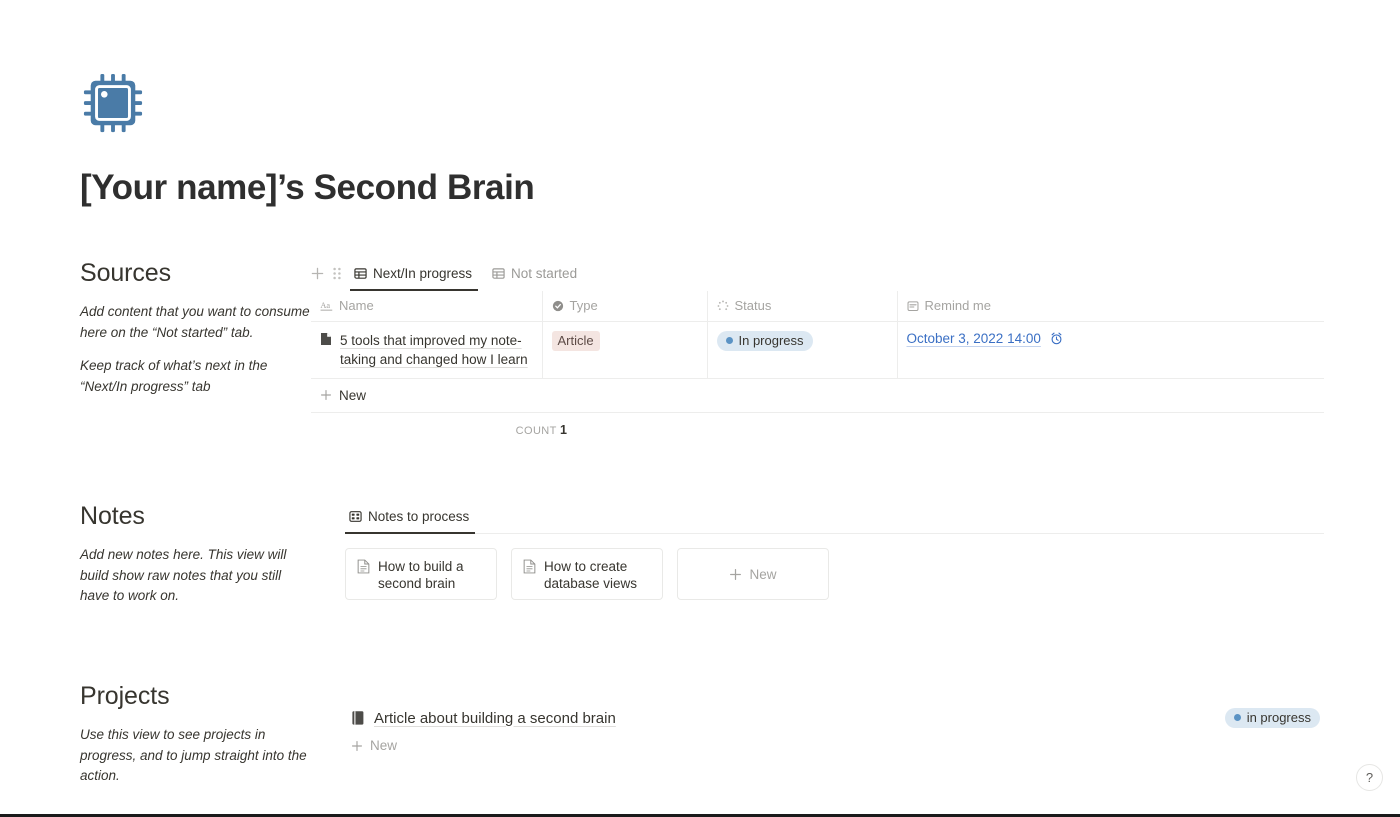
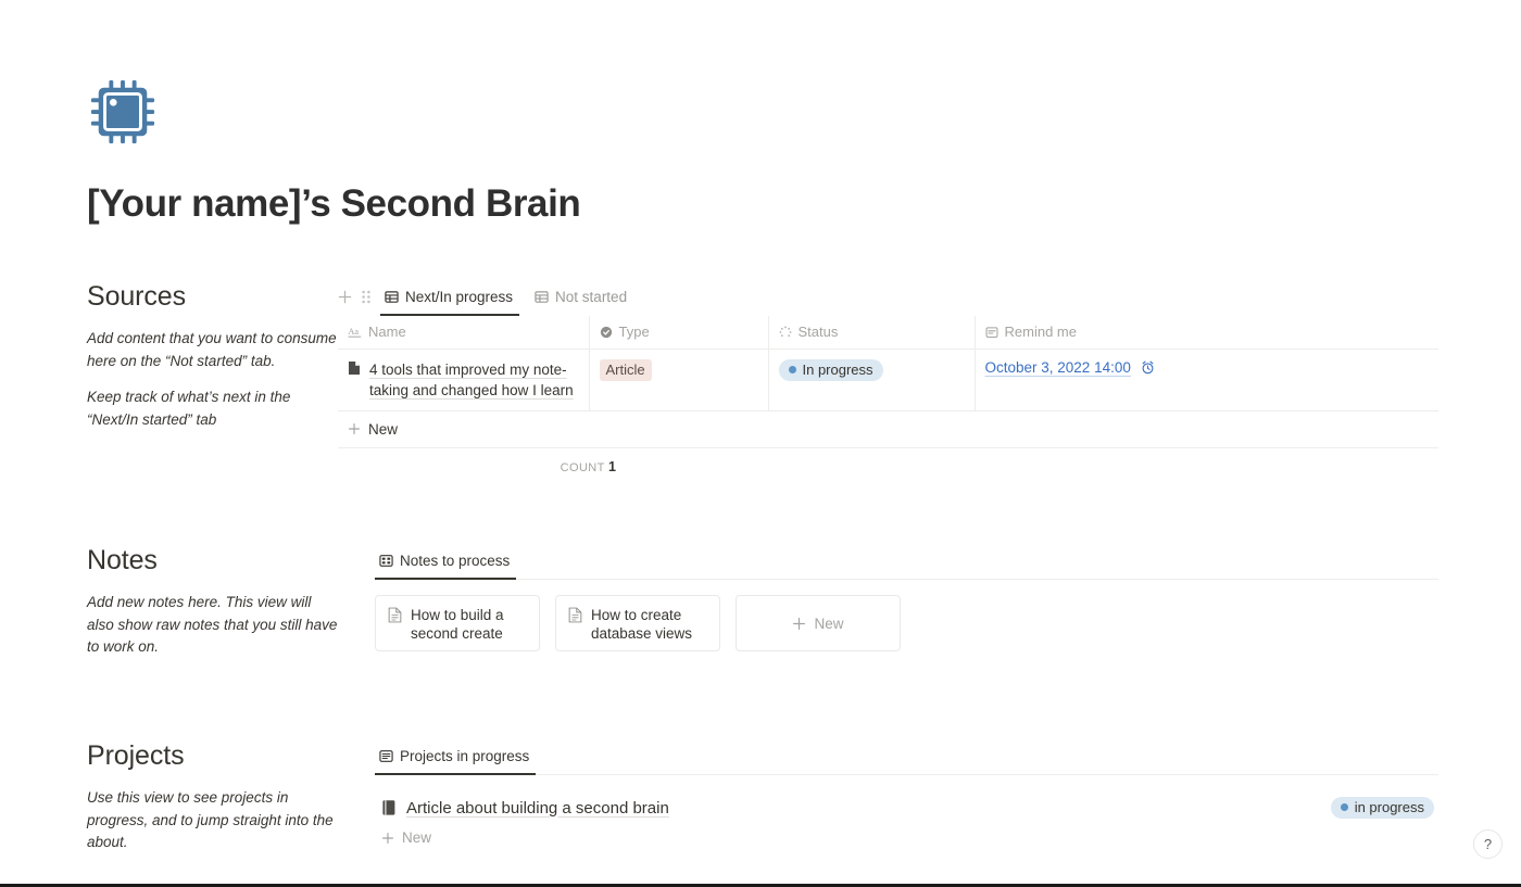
  [Your name]’s Second Brain
  Sources
  Add content that you want to consume here on the “Not started” tab.
- Keep track of what’s next in the “Next/In progress” tab
+ Keep track of what’s next in the “Next/In started” tab
  Next/In progress
  Not started
  Aa Name	Type	Status	Remind me
- 5 tools that improved my note-taking and changed how I learn	Article	In progress	October 3, 2022 14:00
+ 4 tools that improved my note-taking and changed how I learn	Article	In progress	October 3, 2022 14:00
  New
  COUNT 1
  Notes
- Add new notes here. This view will build show raw notes that you still have to work on.
+ Add new notes here. This view will also show raw notes that you still have to work on.
  Notes to process
- How to build a second brain
+ How to build a second create
  How to create database views
  New
  Projects
- Use this view to see projects in progress, and to jump straight into the action.
+ Use this view to see projects in progress, and to jump straight into the about.
+ Projects in progress
  Article about building a second brain
  in progress
  New
  ?
